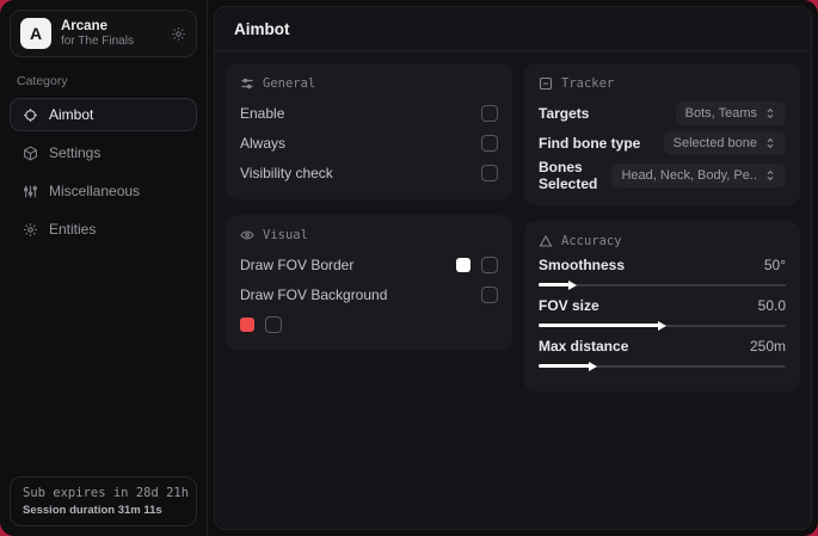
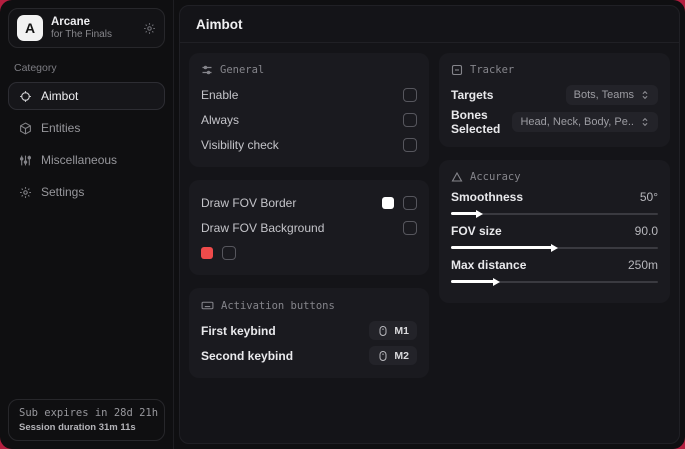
  A
  Arcane
  for The Finals
  Category
  Aimbot
- Settings
+ Entities
  Miscellaneous
- Entities
+ Settings
  Sub expires in 28d 21h
  Session duration 31m 11s
  Aimbot
  General
  Enable
  Always
  Visibility check
- Visual
  Draw FOV Border
  Draw FOV Background
+ Activation buttons
+ First keybind
+ M1
+ Second keybind
+ M2
  Tracker
  Targets
  Bots, Teams
- Find bone type
- Selected bone
  Bones Selected
  Head, Neck, Body, Pe..
  Accuracy
  Smoothness
  50°
  FOV size
- 50.0
+ 90.0
  Max distance
  250m
